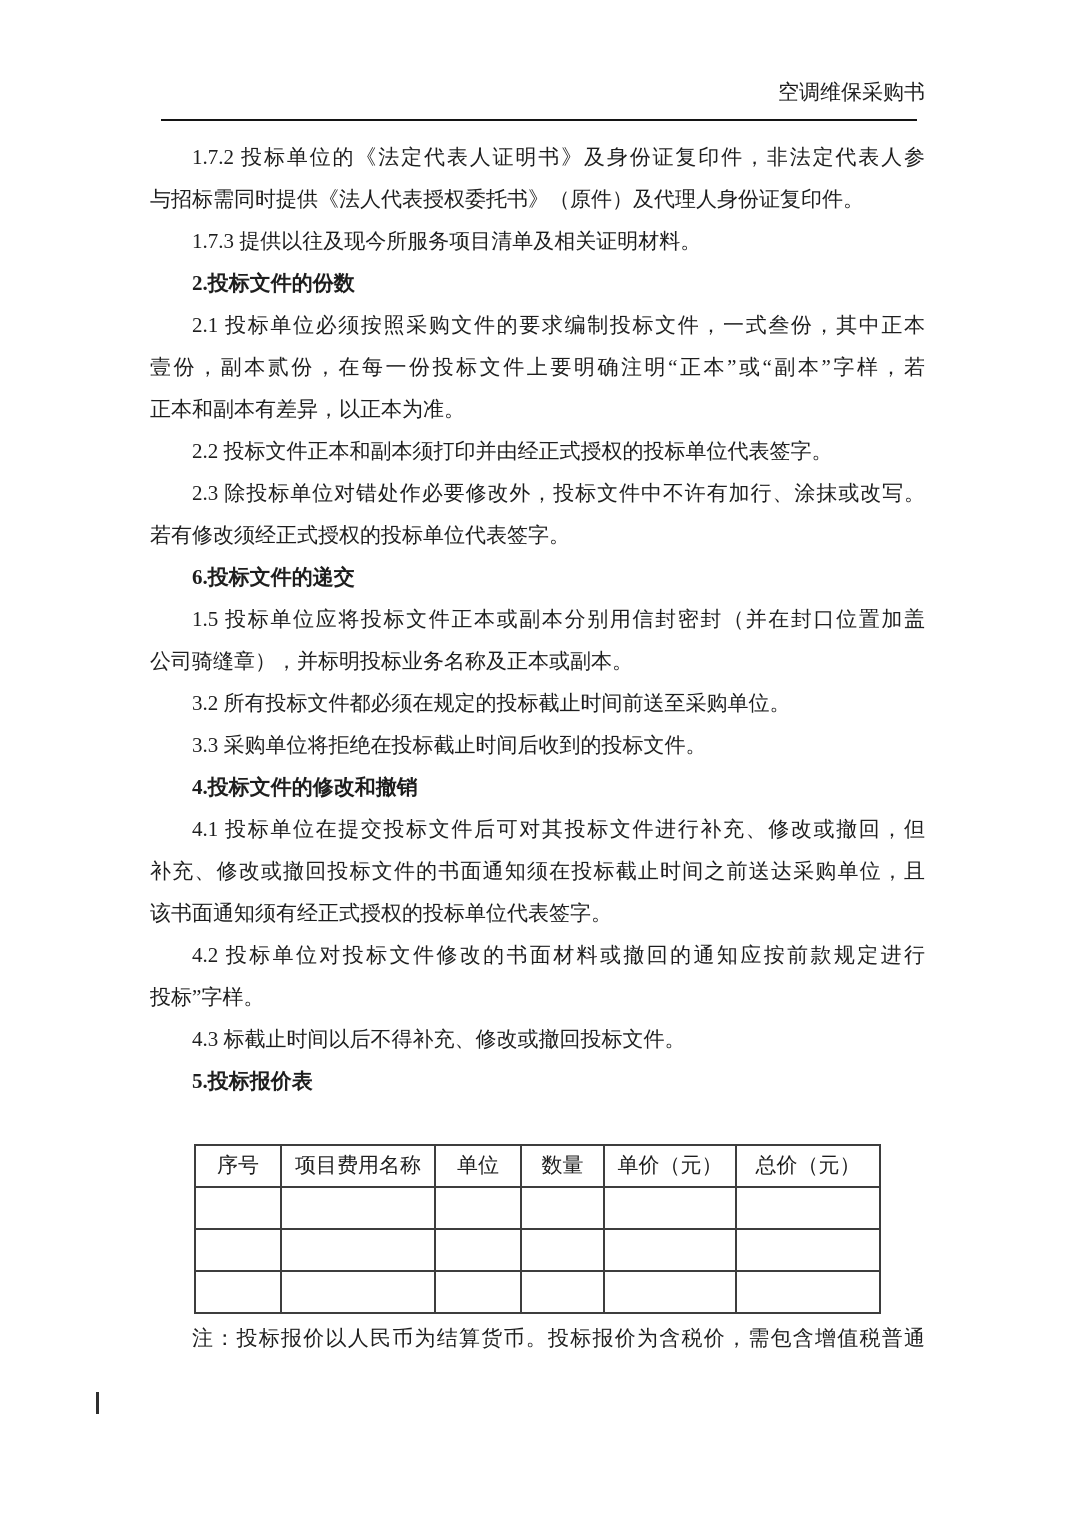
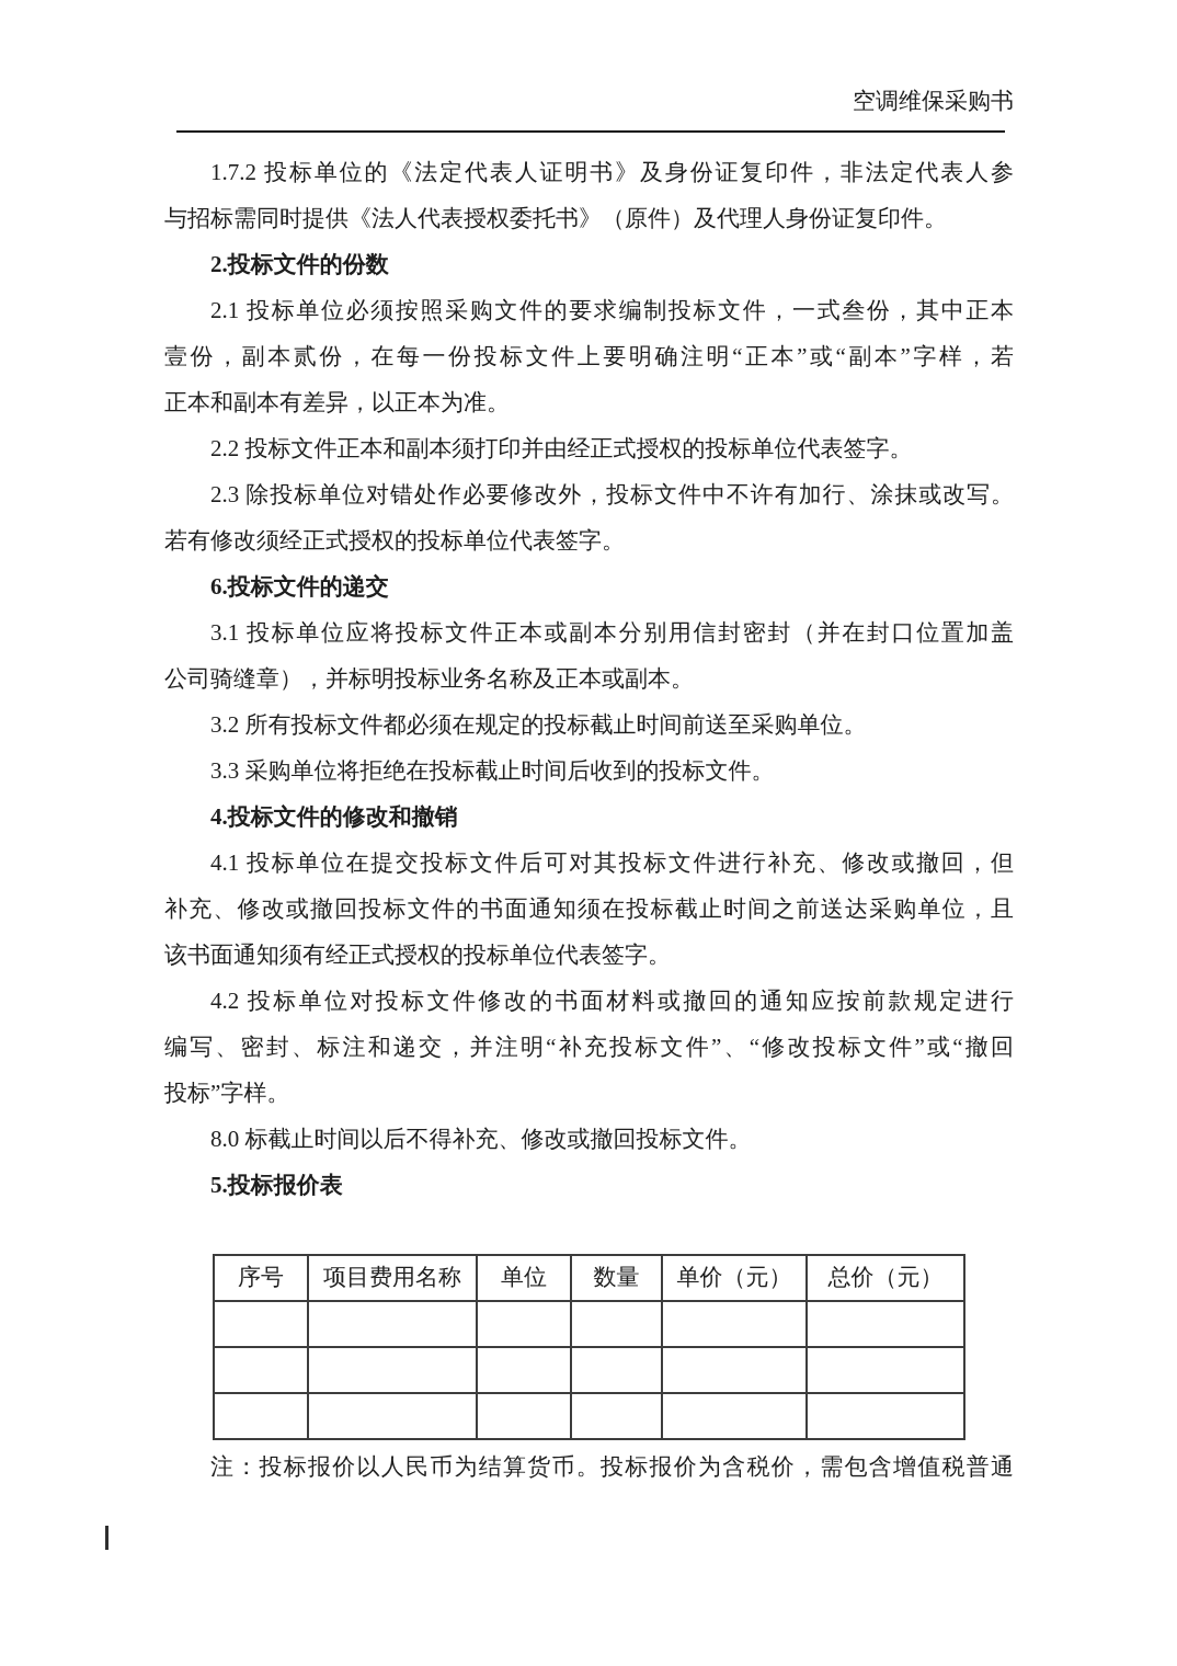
  空调维保采购书
  1.7.2 投标单位的《法定代表人证明书》及身份证复印件，非法定代表人参
  与招标需同时提供《法人代表授权委托书》（原件）及代理人身份证复印件。
- 1.7.3 提供以往及现今所服务项目清单及相关证明材料。
  2.投标文件的份数
  2.1 投标单位必须按照采购文件的要求编制投标文件，一式叁份，其中正本
  壹份，副本贰份，在每一份投标文件上要明确注明“正本”或“副本”字样，若
  正本和副本有差异，以正本为准。
  2.2 投标文件正本和副本须打印并由经正式授权的投标单位代表签字。
  2.3 除投标单位对错处作必要修改外，投标文件中不许有加行、涂抹或改写。
  若有修改须经正式授权的投标单位代表签字。
  6.投标文件的递交
- 1.5 投标单位应将投标文件正本或副本分别用信封密封（并在封口位置加盖
+ 3.1 投标单位应将投标文件正本或副本分别用信封密封（并在封口位置加盖
  公司骑缝章），并标明投标业务名称及正本或副本。
  3.2 所有投标文件都必须在规定的投标截止时间前送至采购单位。
  3.3 采购单位将拒绝在投标截止时间后收到的投标文件。
  4.投标文件的修改和撤销
  4.1 投标单位在提交投标文件后可对其投标文件进行补充、修改或撤回，但
  补充、修改或撤回投标文件的书面通知须在投标截止时间之前送达采购单位，且
  该书面通知须有经正式授权的投标单位代表签字。
  4.2 投标单位对投标文件修改的书面材料或撤回的通知应按前款规定进行
+ 编写、密封、标注和递交，并注明“补充投标文件”、“修改投标文件”或“撤回
  投标”字样。
- 4.3 标截止时间以后不得补充、修改或撤回投标文件。
+ 8.0 标截止时间以后不得补充、修改或撤回投标文件。
  5.投标报价表
  序号	项目费用名称	单位	数量	单价（元）	总价（元）
  注：投标报价以人民币为结算货币。投标报价为含税价，需包含增值税普通
